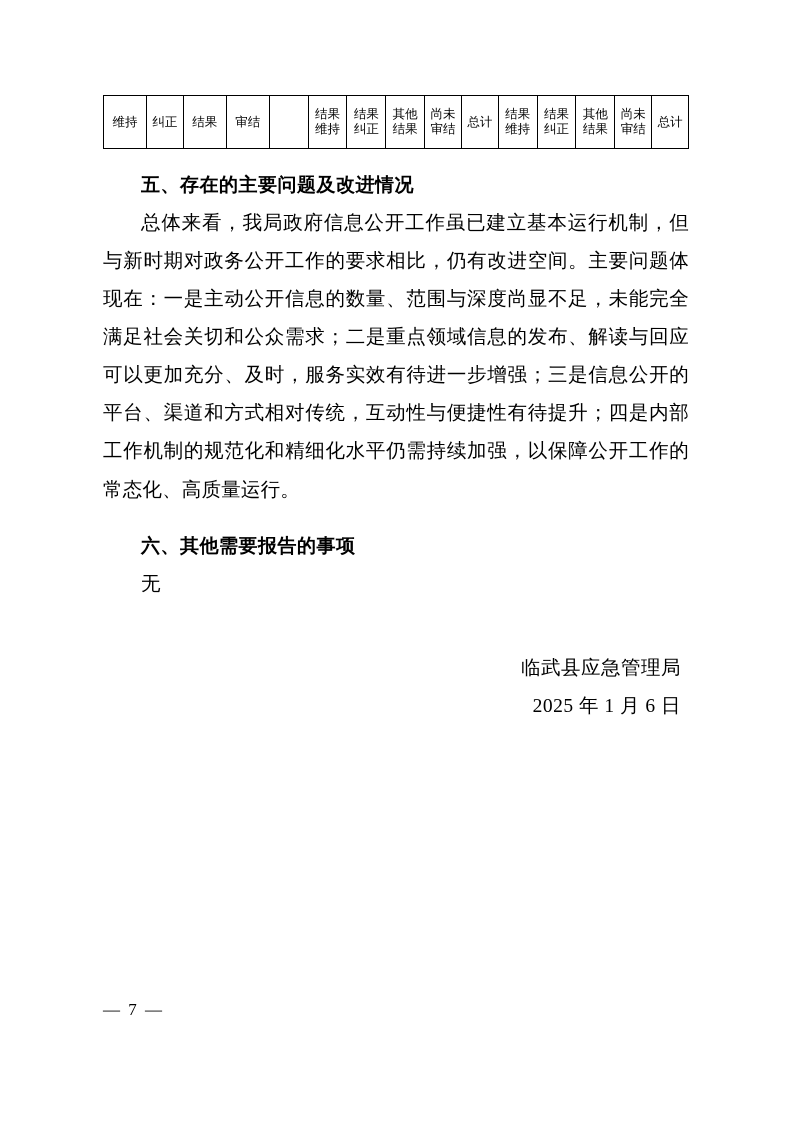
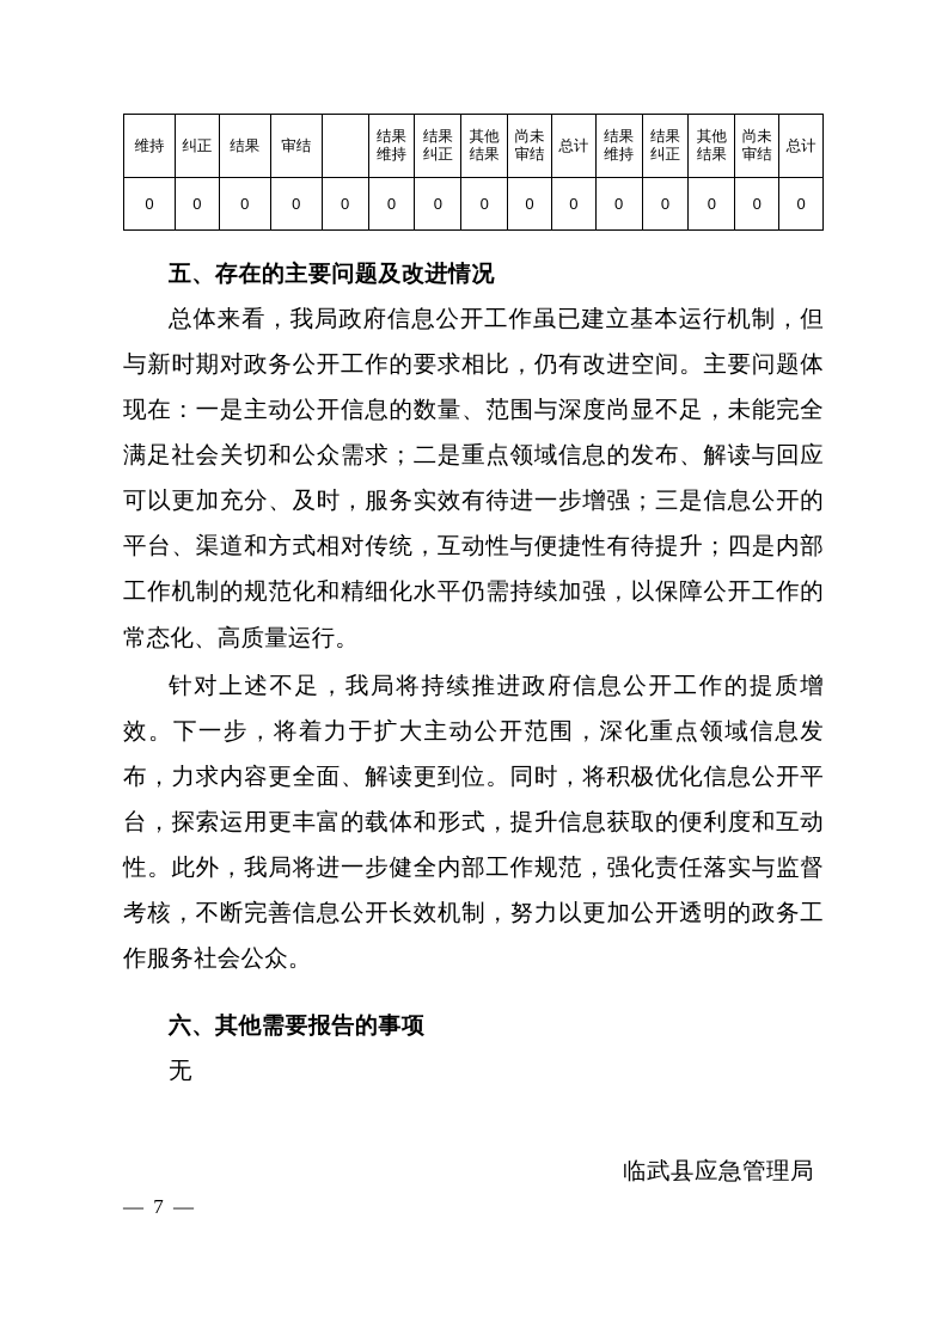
  维持	纠正	结果	审结		结果维持	结果纠正	其他结果	尚未审结	总计	结果维持	结果纠正	其他结果	尚未审结	总计
+ 0	0	0	0	0	0	0	0	0	0	0	0	0	0	0
  五、存在的主要问题及改进情况
  总体来看，我局政府信息公开工作虽已建立基本运行机制，但与新时期对政务公开工作的要求相比，仍有改进空间。主要问题体现在：一是主动公开信息的数量、范围与深度尚显不足，未能完全满足社会关切和公众需求；二是重点领域信息的发布、解读与回应可以更加充分、及时，服务实效有待进一步增强；三是信息公开的平台、渠道和方式相对传统，互动性与便捷性有待提升；四是内部工作机制的规范化和精细化水平仍需持续加强，以保障公开工作的常态化、高质量运行。
+ 针对上述不足，我局将持续推进政府信息公开工作的提质增效。下一步，将着力于扩大主动公开范围，深化重点领域信息发布，力求内容更全面、解读更到位。同时，将积极优化信息公开平台，探索运用更丰富的载体和形式，提升信息获取的便利度和互动性。此外，我局将进一步健全内部工作规范，强化责任落实与监督考核，不断完善信息公开长效机制，努力以更加公开透明的政务工作服务社会公众。
  六、其他需要报告的事项
  无
  临武县应急管理局
- 2025 年 1 月 6 日
  — 7 —
